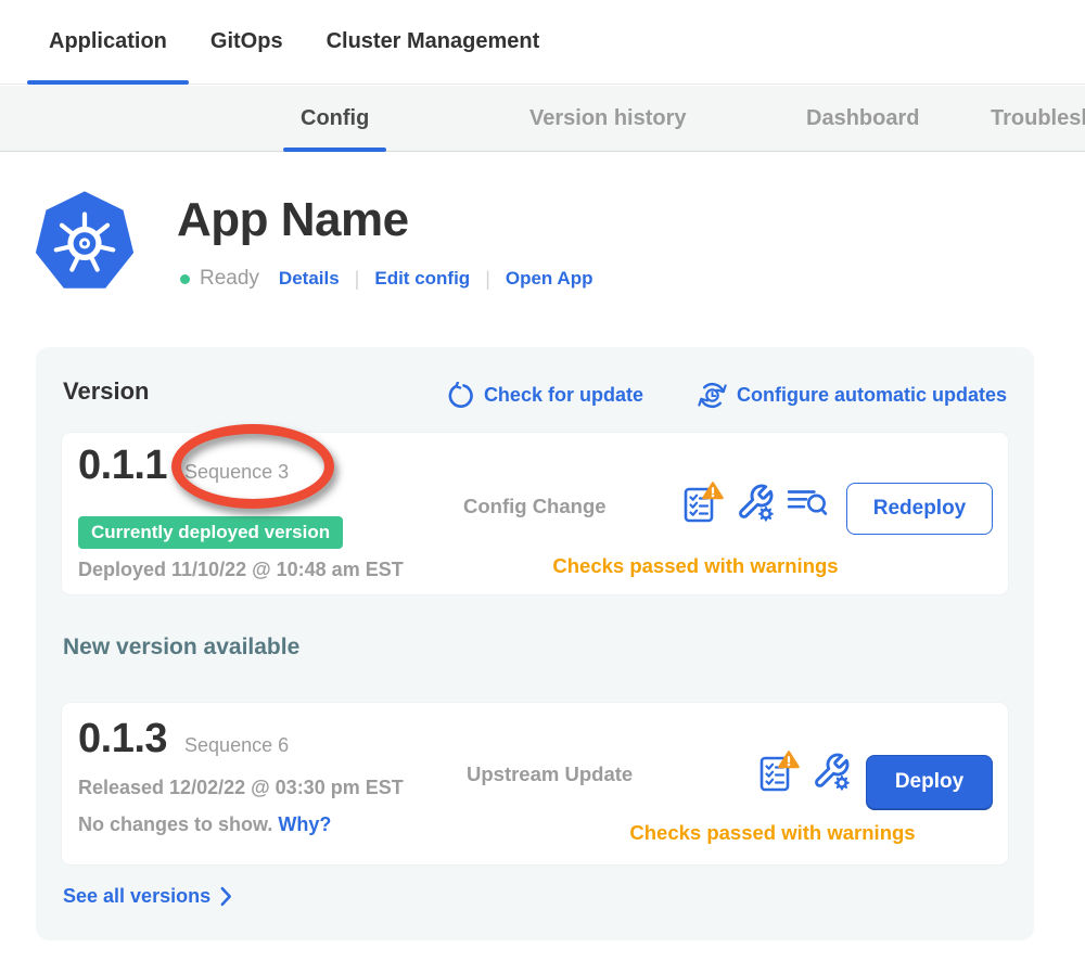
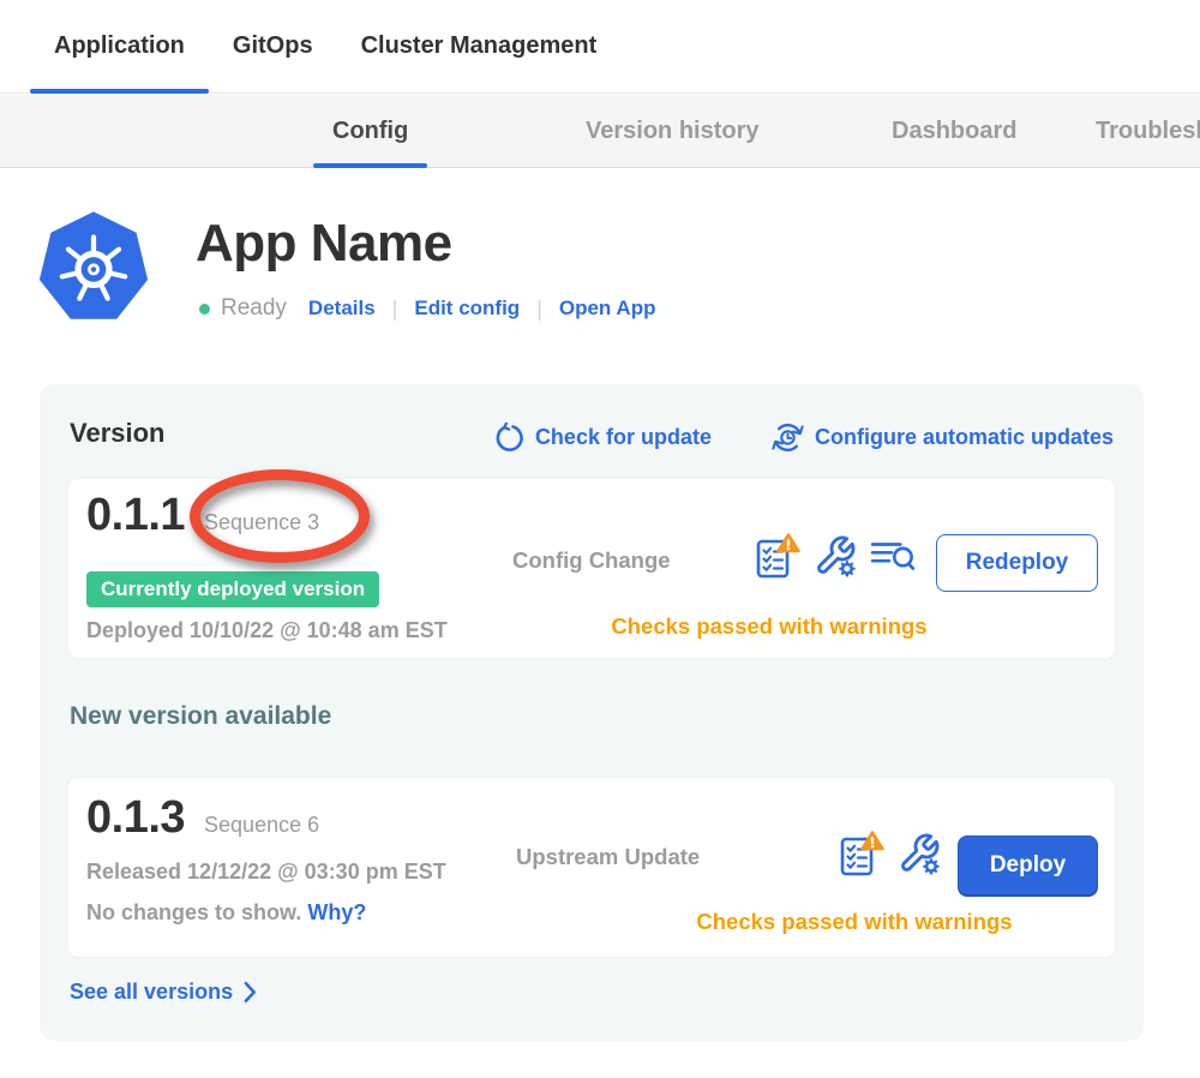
  Application
  GitOps
  Cluster Management
  Config
  Version history
  Dashboard
  App Name
  Ready
  Details
  |
  Edit config
  |
  Open App
  Version
  Check for update
  Configure automatic updates
  0.1.1
  Sequence 3
  Currently deployed version
- Deployed 11/10/22 @ 10:48 am EST
+ Deployed 10/10/22 @ 10:48 am EST
  Config Change
  Redeploy
  Checks passed with warnings
  New version available
  0.1.3
  Sequence 6
- Released 12/02/22 @ 03:30 pm EST
+ Released 12/12/22 @ 03:30 pm EST
  No changes to show. Why?
  Upstream Update
  Deploy
  Checks passed with warnings
  See all versions
